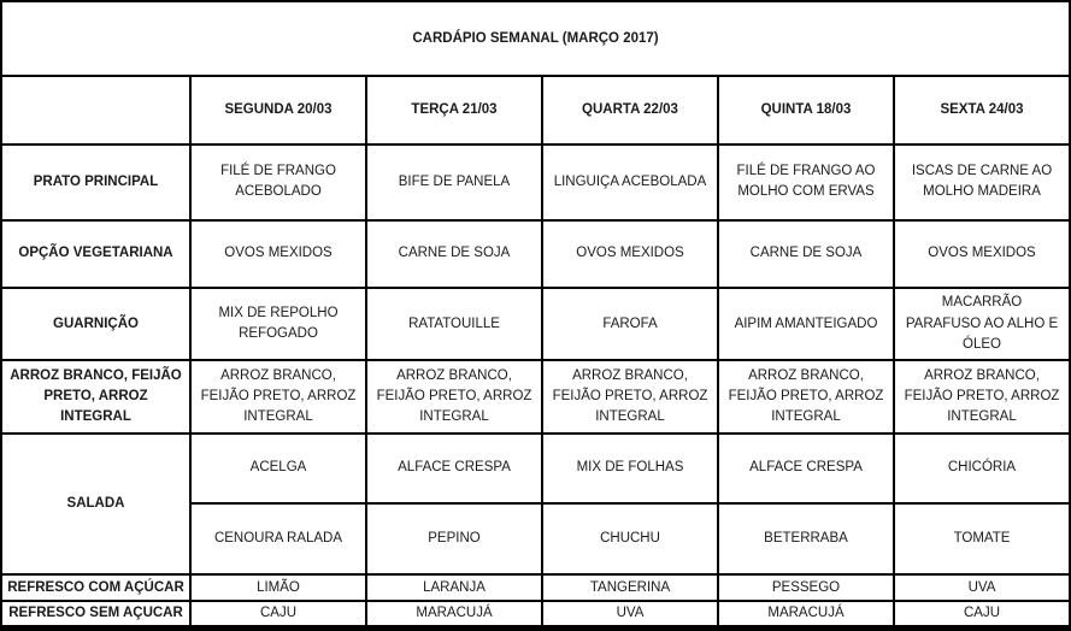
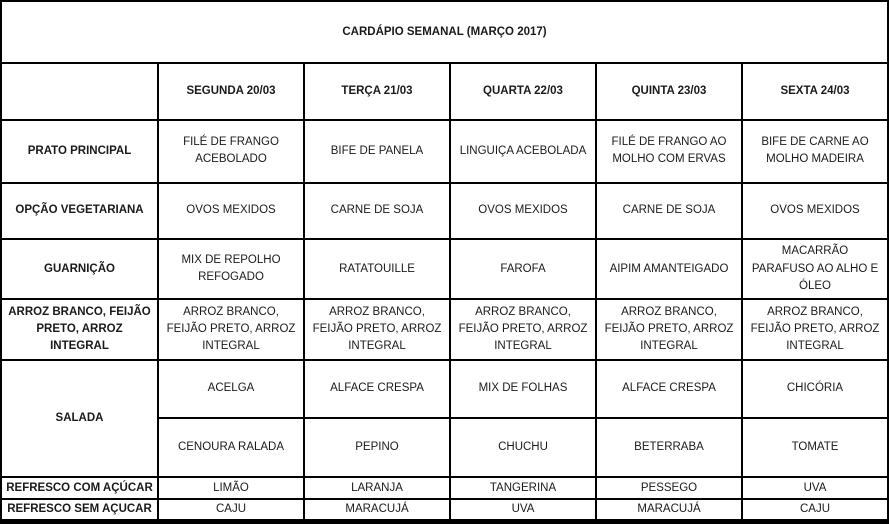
  CARDÁPIO SEMANAL (MARÇO 2017)
- 	SEGUNDA 20/03	TERÇA 21/03	QUARTA 22/03	QUINTA 18/03	SEXTA 24/03
+ 	SEGUNDA 20/03	TERÇA 21/03	QUARTA 22/03	QUINTA 23/03	SEXTA 24/03
- PRATO PRINCIPAL	FILÉ DE FRANGO ACEBOLADO	BIFE DE PANELA	LINGUIÇA ACEBOLADA	FILÉ DE FRANGO AO MOLHO COM ERVAS	ISCAS DE CARNE AO MOLHO MADEIRA
+ PRATO PRINCIPAL	FILÉ DE FRANGO ACEBOLADO	BIFE DE PANELA	LINGUIÇA ACEBOLADA	FILÉ DE FRANGO AO MOLHO COM ERVAS	BIFE DE CARNE AO MOLHO MADEIRA
  OPÇÃO VEGETARIANA	OVOS MEXIDOS	CARNE DE SOJA	OVOS MEXIDOS	CARNE DE SOJA	OVOS MEXIDOS
  GUARNIÇÃO	MIX DE REPOLHO REFOGADO	RATATOUILLE	FAROFA	AIPIM AMANTEIGADO	MACARRÃO PARAFUSO AO ALHO E ÓLEO
  ARROZ BRANCO, FEIJÃO PRETO, ARROZ INTEGRAL	ARROZ BRANCO, FEIJÃO PRETO, ARROZ INTEGRAL	ARROZ BRANCO, FEIJÃO PRETO, ARROZ INTEGRAL	ARROZ BRANCO, FEIJÃO PRETO, ARROZ INTEGRAL	ARROZ BRANCO, FEIJÃO PRETO, ARROZ INTEGRAL	ARROZ BRANCO, FEIJÃO PRETO, ARROZ INTEGRAL
  SALADA	ACELGA	ALFACE CRESPA	MIX DE FOLHAS	ALFACE CRESPA	CHICÓRIA
  CENOURA RALADA	PEPINO	CHUCHU	BETERRABA	TOMATE
  REFRESCO COM AÇÚCAR	LIMÃO	LARANJA	TANGERINA	PESSEGO	UVA
  REFRESCO SEM AÇUCAR	CAJU	MARACUJÁ	UVA	MARACUJÁ	CAJU
